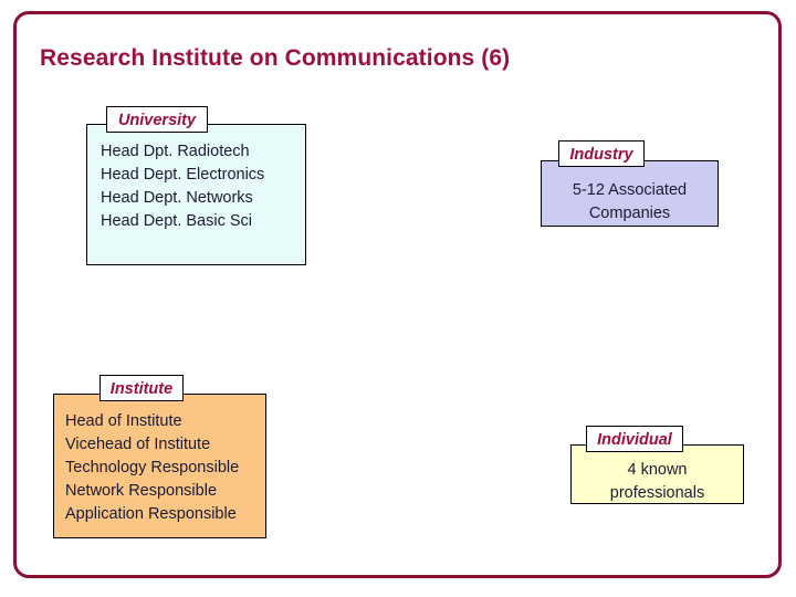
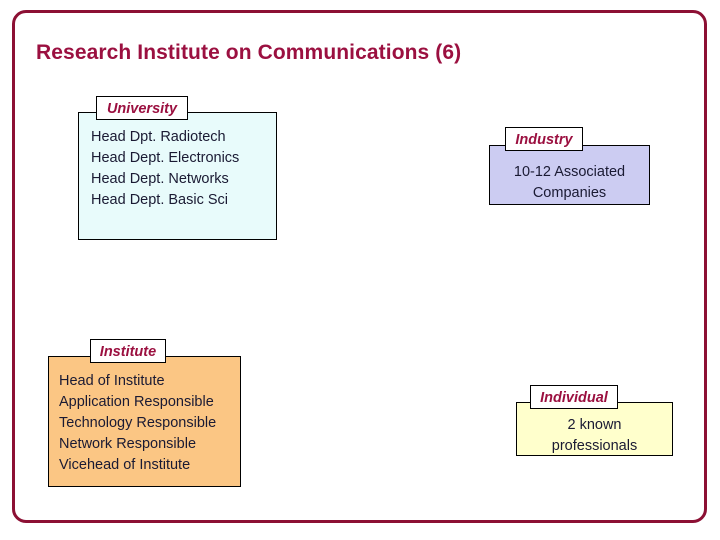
  Research Institute on Communications (6)
  Head Dpt. Radiotech
  Head Dept. Electronics
  Head Dept. Networks
  Head Dept. Basic Sci
  University
- 5-12 Associated
+ 10-12 Associated
  Companies
  Industry
  Head of Institute
- Vicehead of Institute
+ Application Responsible
  Technology Responsible
  Network Responsible
- Application Responsible
+ Vicehead of Institute
  Institute
- 4 known
+ 2 known
  professionals
  Individual
